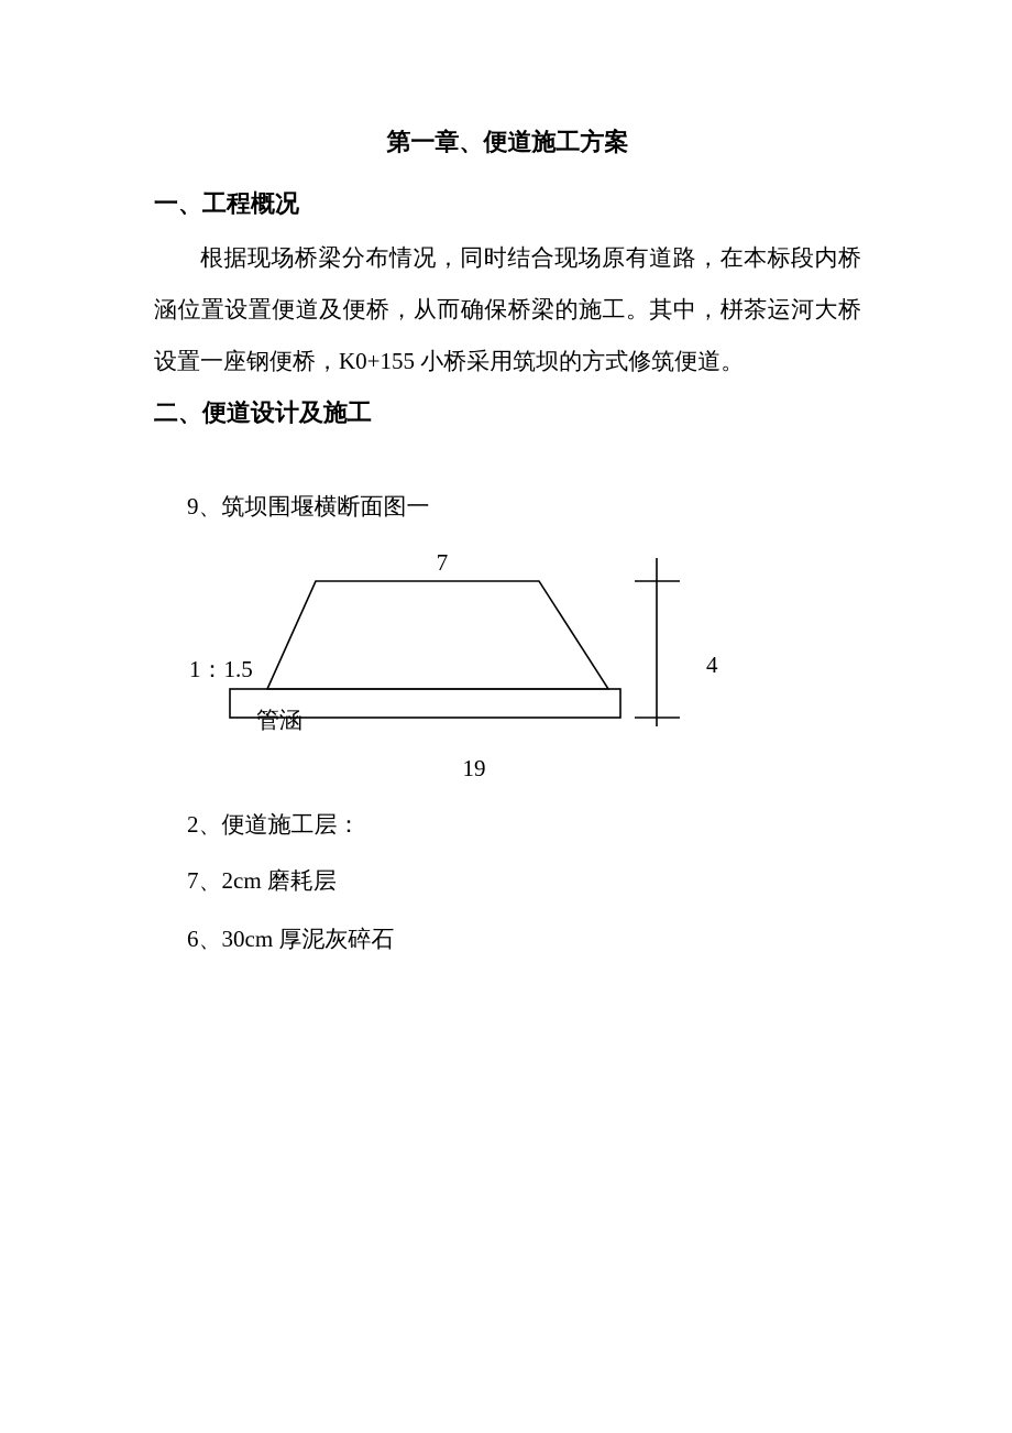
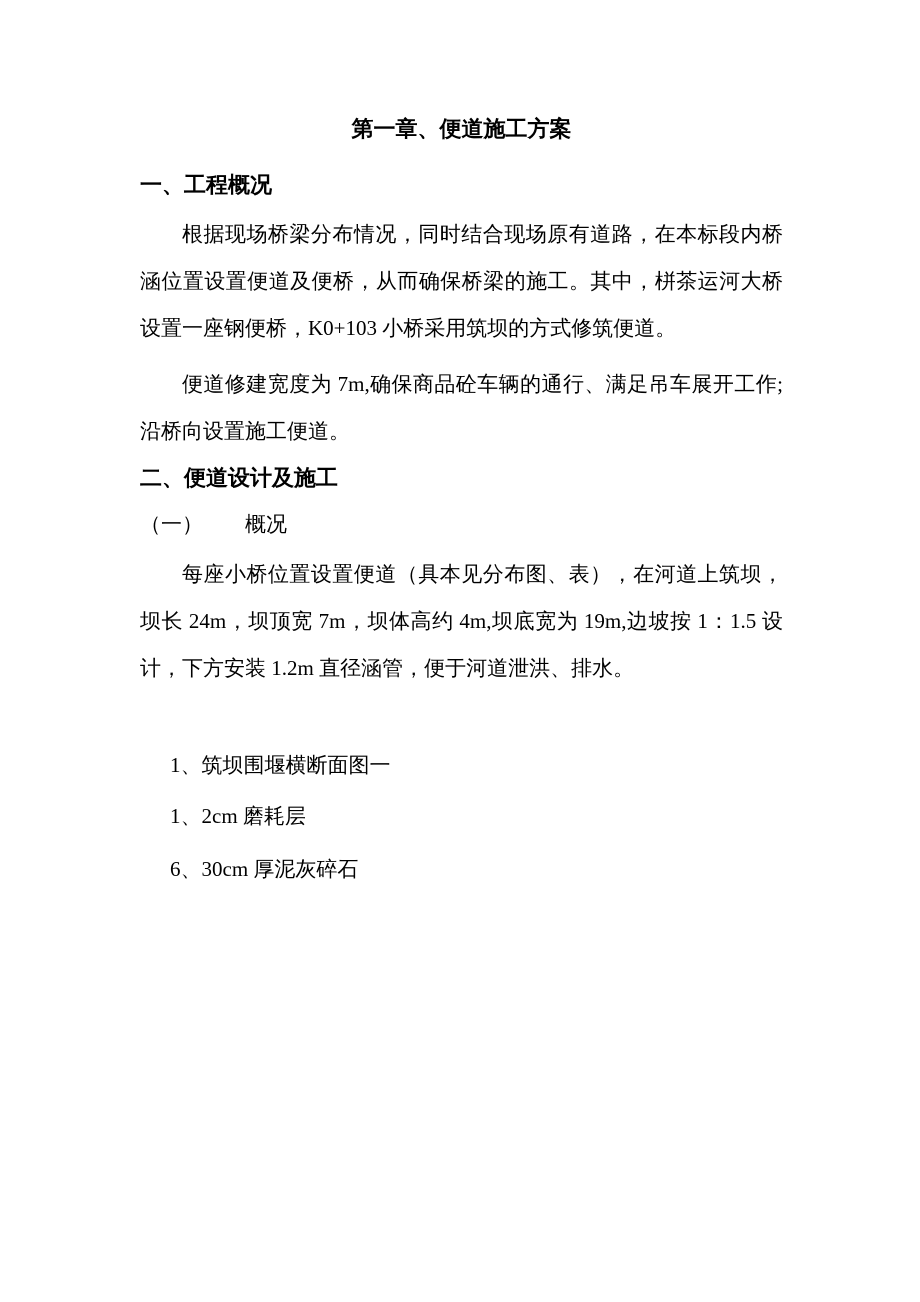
  第一章、便道施工方案
  一、工程概况
- 根据现场桥梁分布情况，同时结合现场原有道路，在本标段内桥涵位置设置便道及便桥，从而确保桥梁的施工。其中，栟茶运河大桥设置一座钢便桥，K0+155 小桥采用筑坝的方式修筑便道。
+ 根据现场桥梁分布情况，同时结合现场原有道路，在本标段内桥涵位置设置便道及便桥，从而确保桥梁的施工。其中，栟茶运河大桥设置一座钢便桥，K0+103 小桥采用筑坝的方式修筑便道。
+ 便道修建宽度为 7m,确保商品砼车辆的通行、满足吊车展开工作;沿桥向设置施工便道。
  二、便道设计及施工
+ （一） 概况
+ 每座小桥位置设置便道（具本见分布图、表），在河道上筑坝，坝长 24m，坝顶宽 7m，坝体高约 4m,坝底宽为 19m,边坡按 1：1.5 设计，下方安装 1.2m 直径涵管，便于河道泄洪、排水。
- 9、筑坝围堰横断面图一
+ 1、筑坝围堰横断面图一
- 7
- 1：1.5
- 4
- 管涵
- 19
- 2、便道施工层：
- 7、2cm 磨耗层
+ 1、2cm 磨耗层
  6、30cm 厚泥灰碎石
